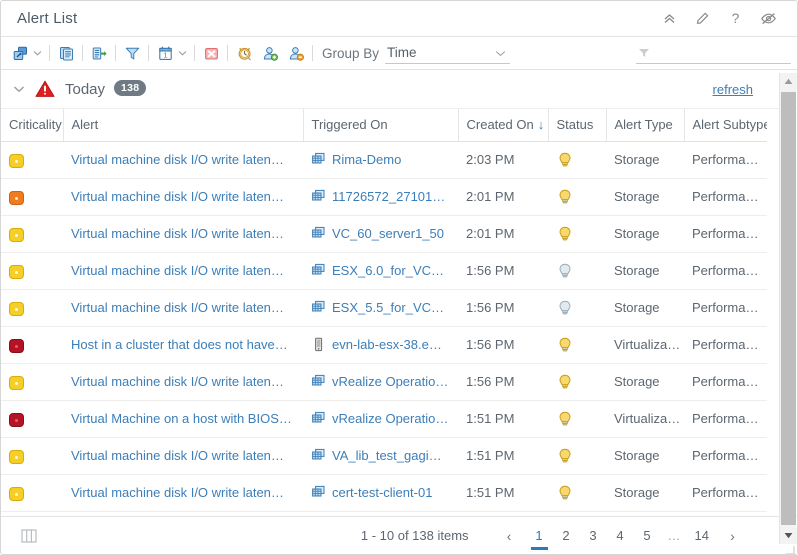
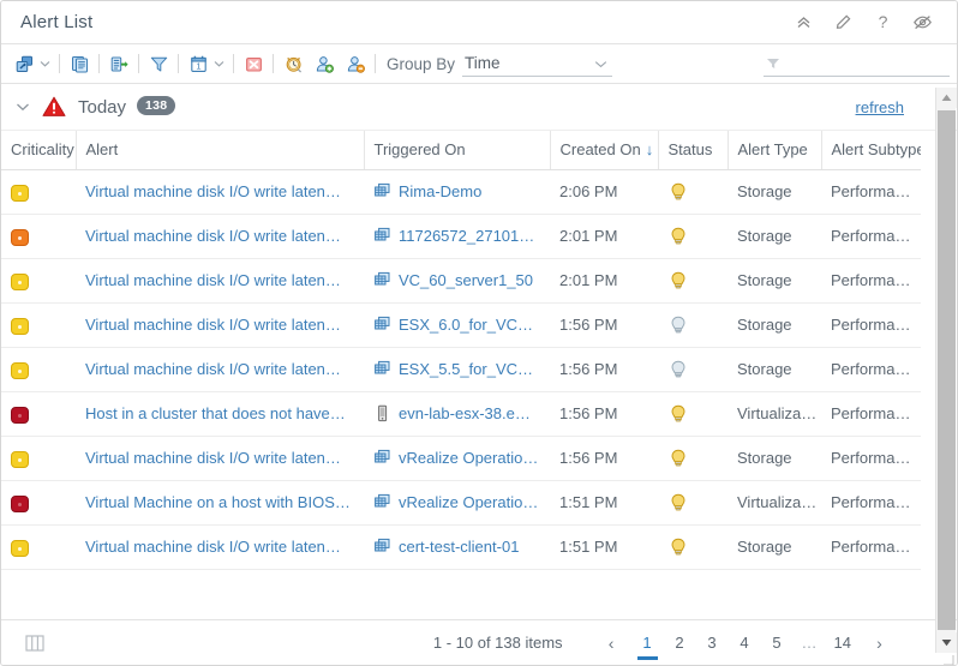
  Alert List
  ?
  1
  Group By
  Time
  Today
  138
  refresh
  Criticality	Alert	Triggered On	Created On ↓	Status	Alert Type	Alert Subtype
- 	Virtual machine disk I/O write laten…	Rima-Demo	2:03 PM		Storage	Performa…
+ 	Virtual machine disk I/O write laten…	Rima-Demo	2:06 PM		Storage	Performa…
  	Virtual machine disk I/O write laten…	11726572_271017…	2:01 PM		Storage	Performa…
  	Virtual machine disk I/O write laten…	VC_60_server1_50	2:01 PM		Storage	Performa…
  	Virtual machine disk I/O write laten…	ESX_6.0_for_VC…	1:56 PM		Storage	Performa…
  	Virtual machine disk I/O write laten…	ESX_5.5_for_VC…	1:56 PM		Storage	Performa…
  	Host in a cluster that does not have…	evn-lab-esx-38.e…	1:56 PM		Virtualiza…	Performa…
  	Virtual machine disk I/O write laten…	vRealize Operatio…	1:56 PM		Storage	Performa…
  	Virtual Machine on a host with BIOS…	vRealize Operatio…	1:51 PM		Virtualiza…	Performa…
- 	Virtual machine disk I/O write laten…	VA_lib_test_gagi…	1:51 PM		Storage	Performa…
  	Virtual machine disk I/O write laten…	cert-test-client-01	1:51 PM		Storage	Performa…
  1 - 10 of 138 items
  ‹
  1
  2
  3
  4
  5
  …
  14
  ›
